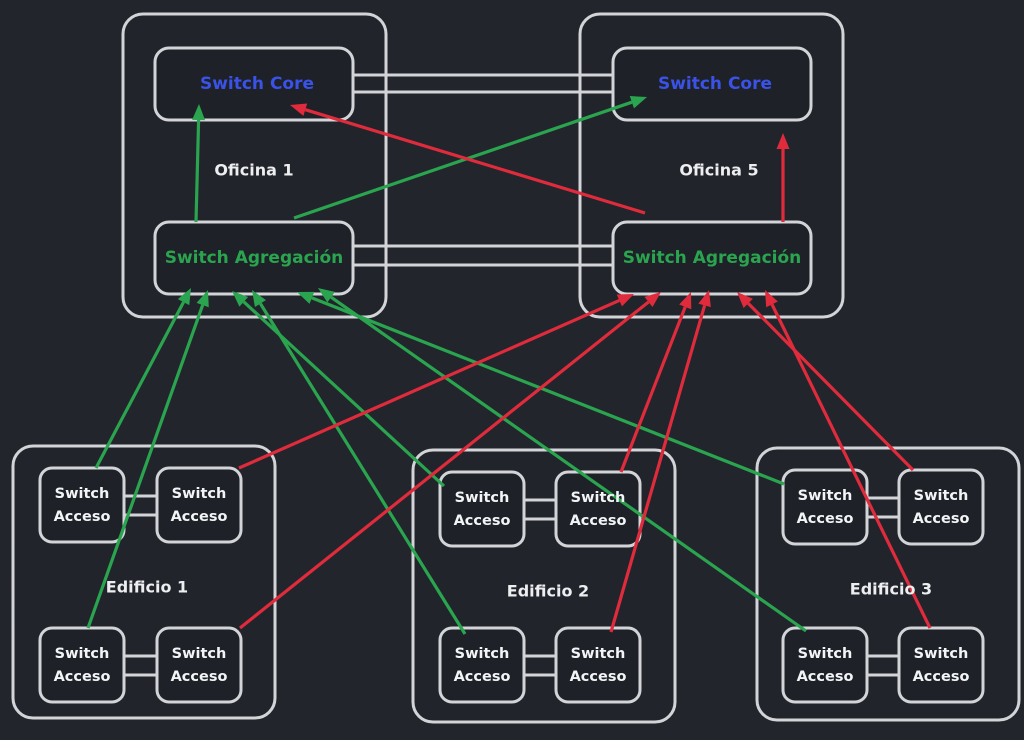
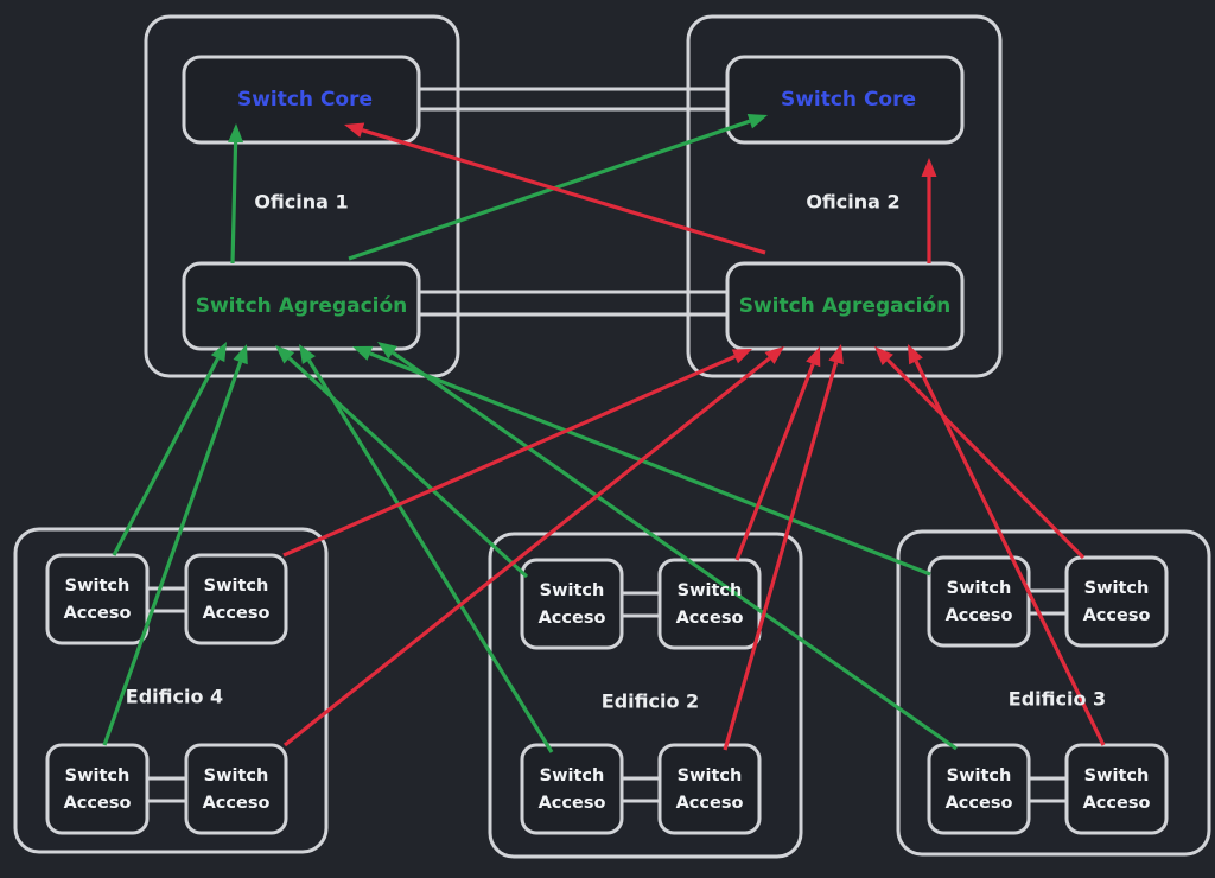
  Oficina 1
  Switch Core
  Switch Agregación
- Oficina 5
+ Oficina 2
  Switch Core
  Switch Agregación
- Edificio 1
+ Edificio 4
  Switch
  Acceso
  Switch
  Acceso
  Switch
  Acceso
  Switch
  Acceso
  Edificio 2
  Switch
  Acceso
  Switch
  Acceso
  Switch
  Acceso
  Switch
  Acceso
  Edificio 3
  Switch
  Acceso
  Switch
  Acceso
  Switch
  Acceso
  Switch
  Acceso
